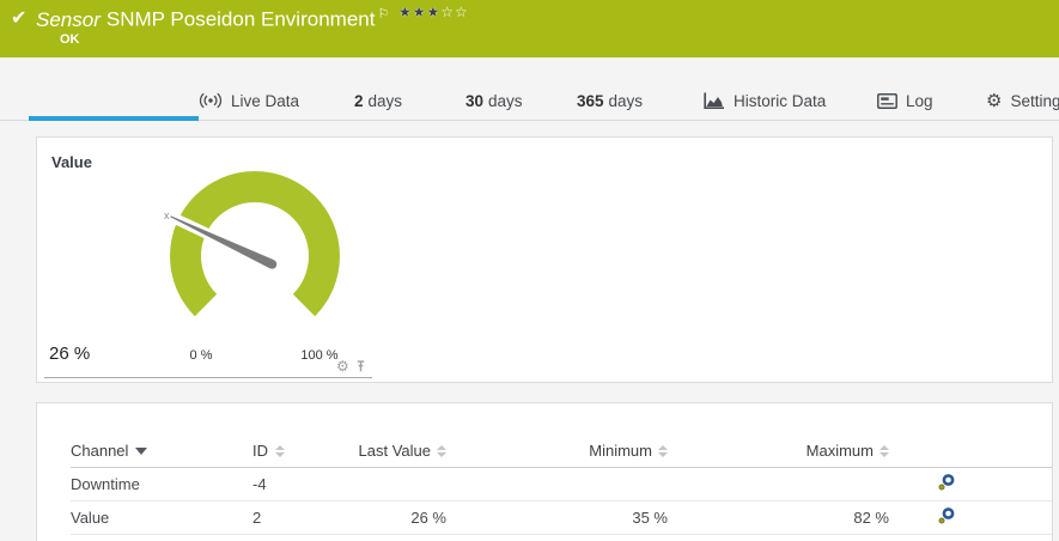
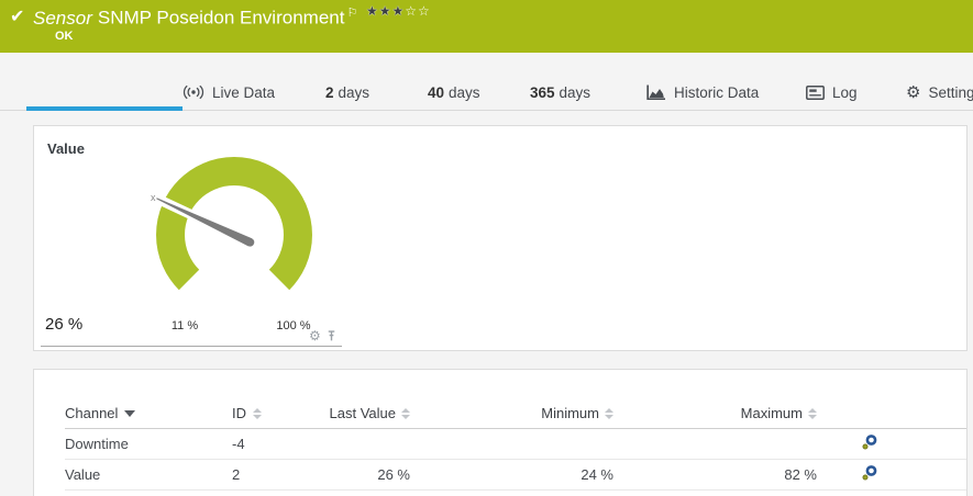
  ✔
  Sensor SNMP Poseidon Environment ⚐
  ★★★☆☆
  OK
  Live Data
  2
  days
- 30
+ 40
  days
  365
  days
  Historic Data
  Log
  ⚙
  Setting
  Value
  x
- 0 %
+ 11 %
  100 %
  26 %
  ⚙
  Channel
  ID
  Last Value
  Minimum
  Maximum
  Downtime
  -4
  Value
  2
  26 %
- 35 %
+ 24 %
  82 %
